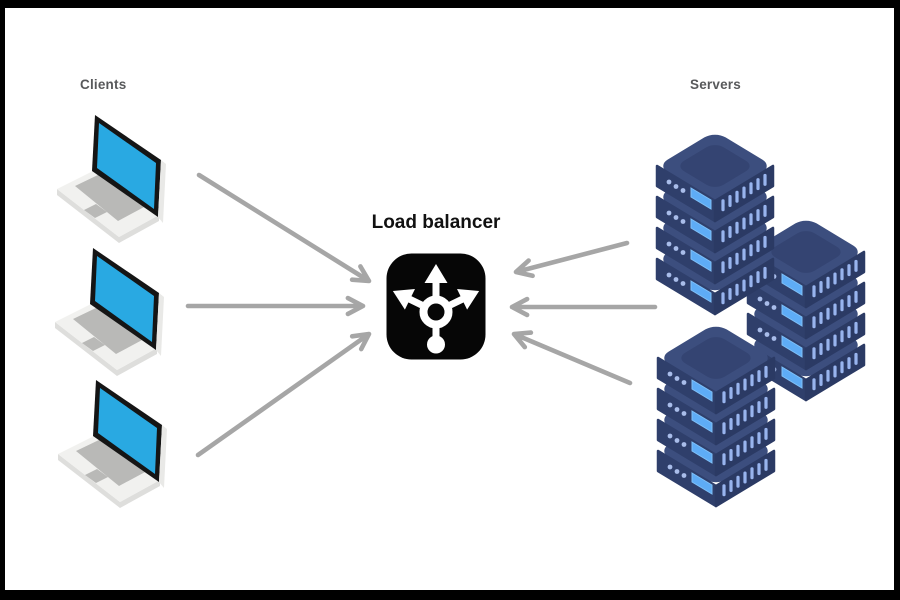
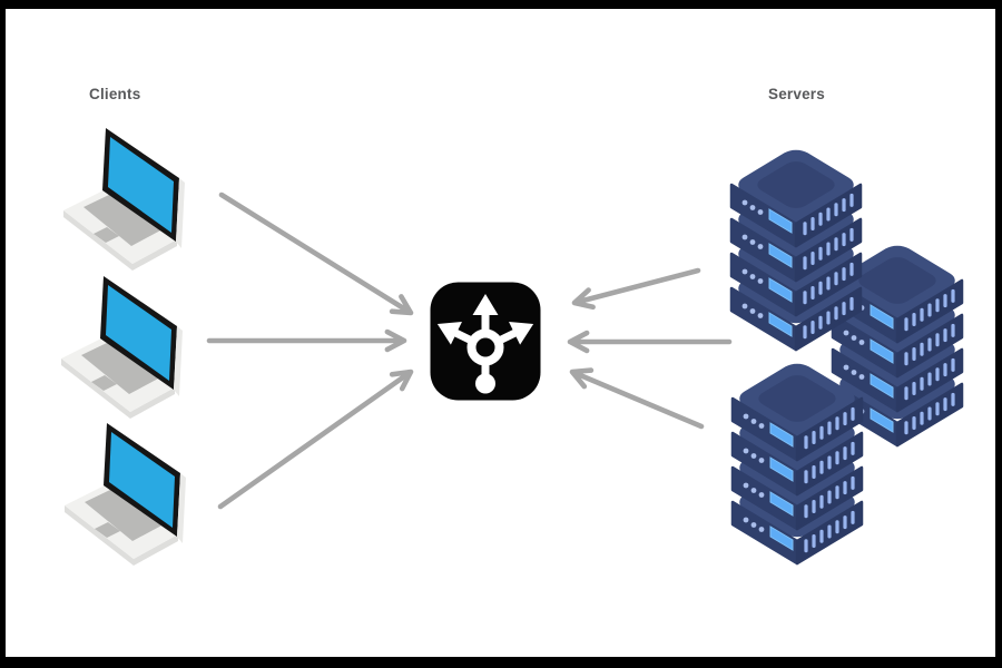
  Clients
  Servers
- Load balancer
